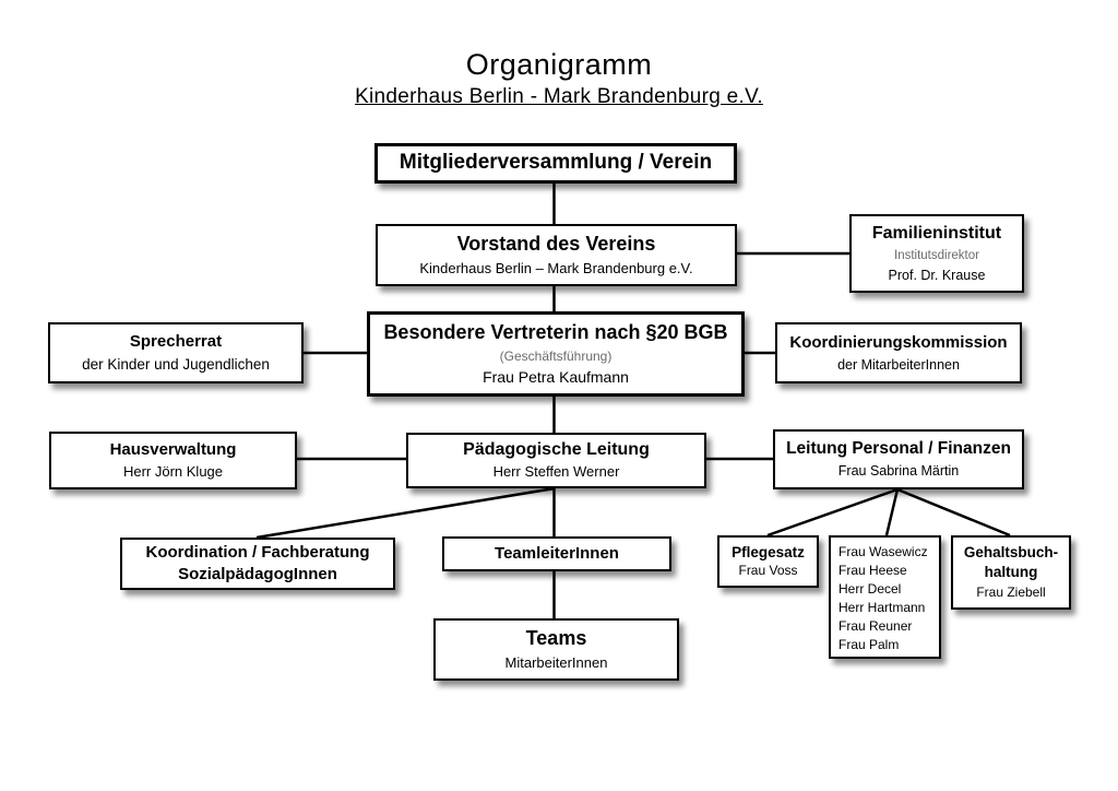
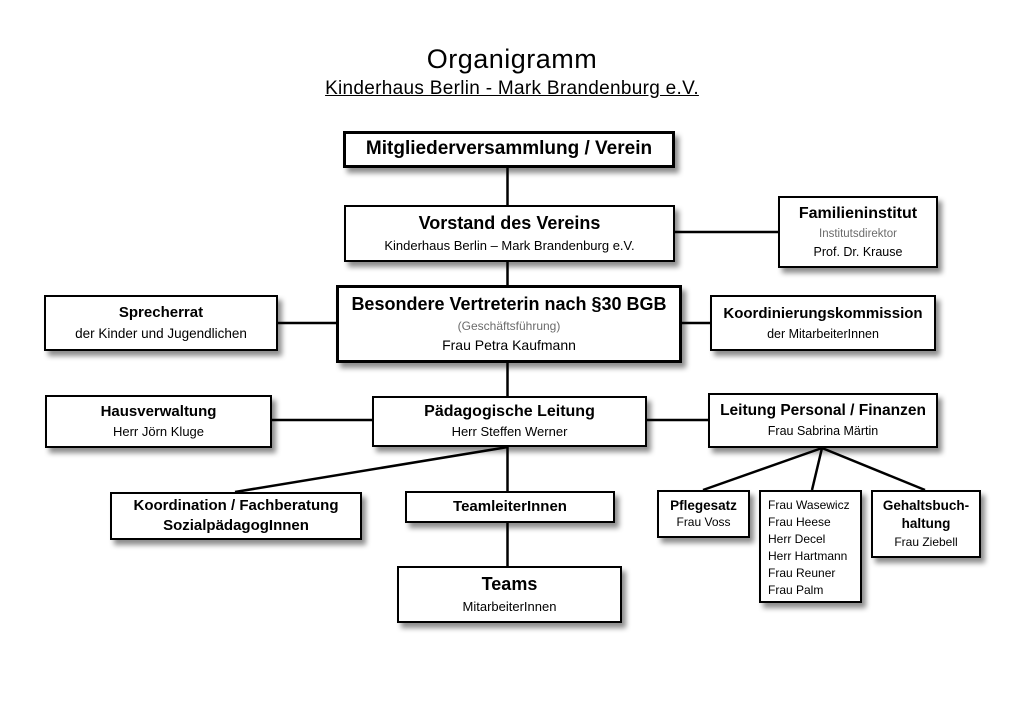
  Organigramm
  Kinderhaus Berlin - Mark Brandenburg e.V.
  Mitgliederversammlung / Verein
  Vorstand des Vereins
  Kinderhaus Berlin – Mark Brandenburg e.V.
  Familieninstitut
  Institutsdirektor
  Prof. Dr. Krause
- Besondere Vertreterin nach §20 BGB
+ Besondere Vertreterin nach §30 BGB
  (Geschäftsführung)
  Frau Petra Kaufmann
  Sprecherrat
  der Kinder und Jugendlichen
  Koordinierungskommission
  der MitarbeiterInnen
  Hausverwaltung
  Herr Jörn Kluge
  Pädagogische Leitung
  Herr Steffen Werner
  Leitung Personal / Finanzen
  Frau Sabrina Märtin
  Koordination / Fachberatung
  SozialpädagogInnen
  TeamleiterInnen
  Pflegesatz
  Frau Voss
  Frau Wasewicz
  Frau Heese
  Herr Decel
  Herr Hartmann
  Frau Reuner
  Frau Palm
  Gehaltsbuch-
  haltung
  Frau Ziebell
  Teams
  MitarbeiterInnen
